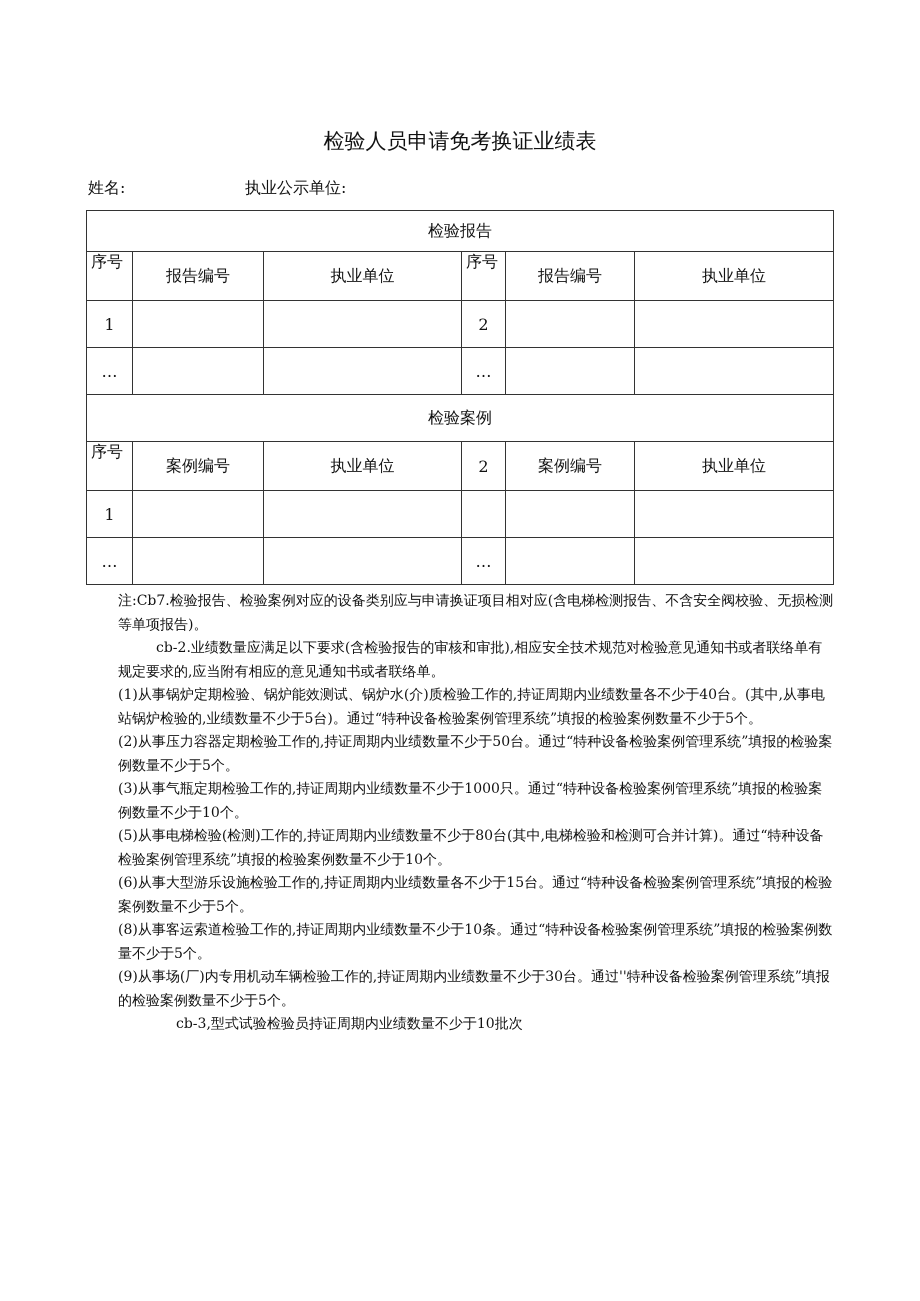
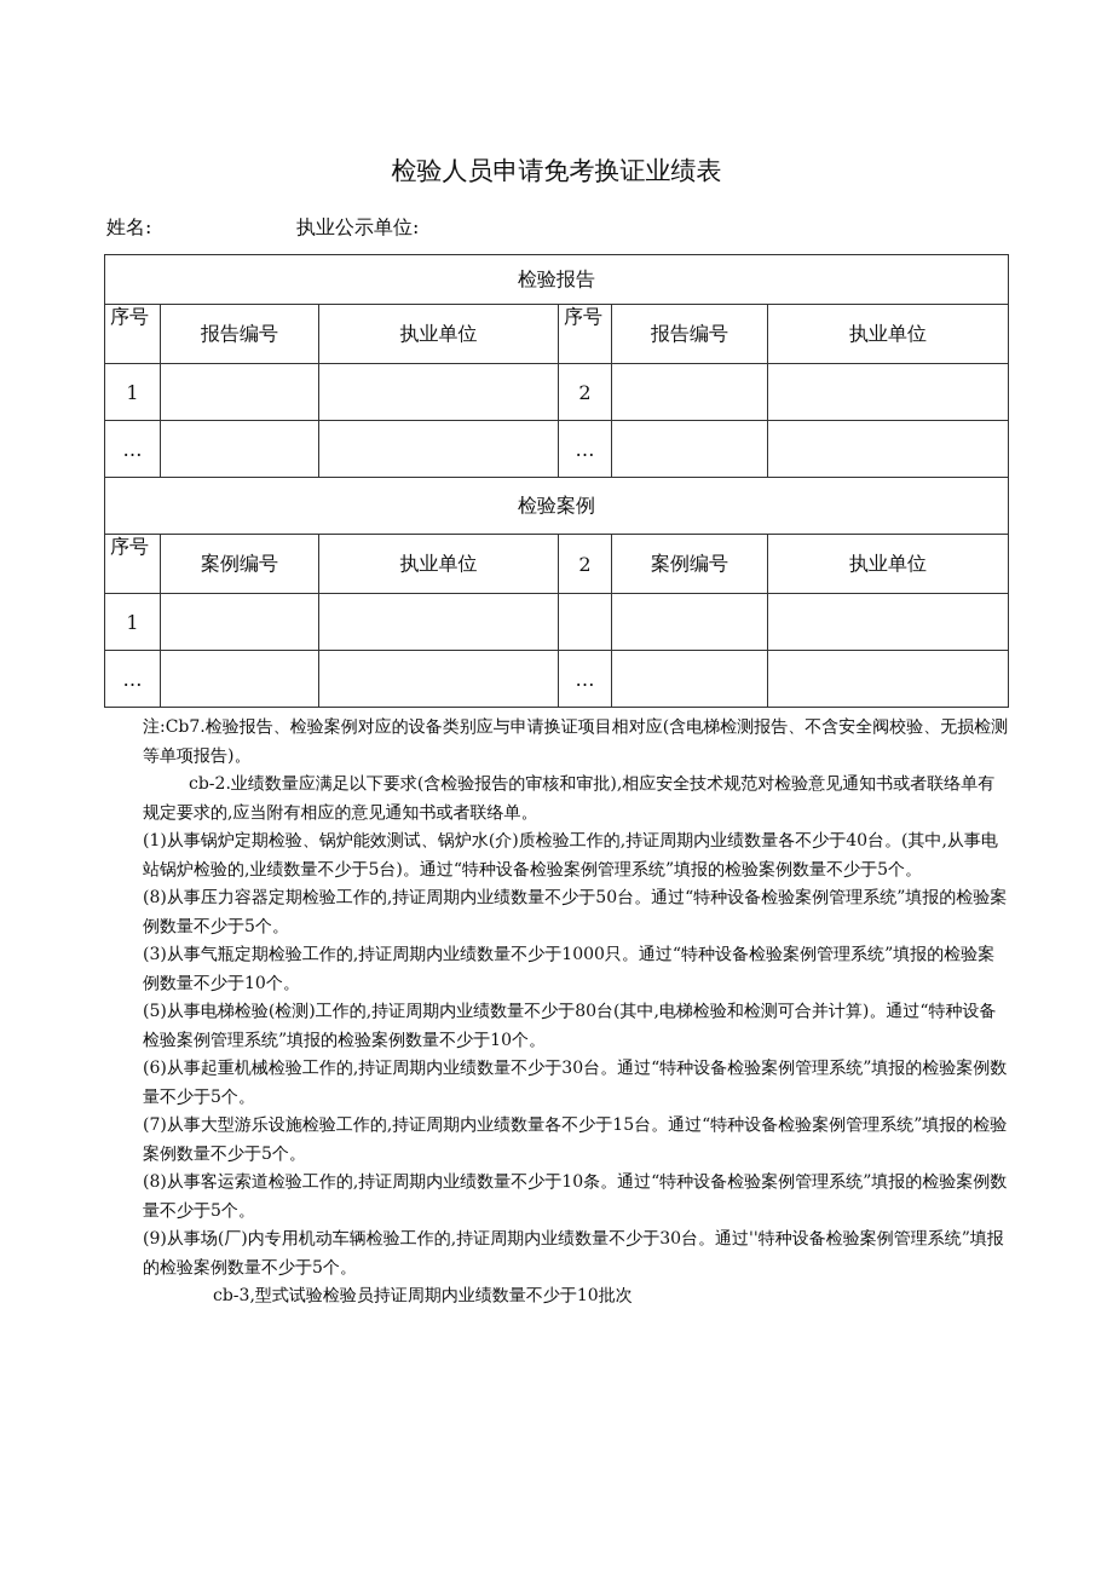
  检验人员申请免考换证业绩表
  姓名:
  执业公示单位:
  检验报告
  序号	报告编号	执业单位	序号	报告编号	执业单位
  1			2
  …			…
  检验案例
  序号	案例编号	执业单位	2	案例编号	执业单位
  1
  …			…
  注:Cb7.检验报告、检验案例对应的设备类别应与申请换证项目相对应(含电梯检测报告、不含安全阀校验、无损检测等单项报告)。
  cb-2.业绩数量应满足以下要求(含检验报告的审核和审批),相应安全技术规范对检验意见通知书或者联络单有规定要求的,应当附有相应的意见通知书或者联络单。
  (1)从事锅炉定期检验、锅炉能效测试、锅炉水(介)质检验工作的,持证周期内业绩数量各不少于40台。(其中,从事电站锅炉检验的,业绩数量不少于5台)。通过“特种设备检验案例管理系统”填报的检验案例数量不少于5个。
- (2)从事压力容器定期检验工作的,持证周期内业绩数量不少于50台。通过“特种设备检验案例管理系统”填报的检验案例数量不少于5个。
+ (8)从事压力容器定期检验工作的,持证周期内业绩数量不少于50台。通过“特种设备检验案例管理系统”填报的检验案例数量不少于5个。
  (3)从事气瓶定期检验工作的,持证周期内业绩数量不少于1000只。通过“特种设备检验案例管理系统”填报的检验案例数量不少于10个。
  (5)从事电梯检验(检测)工作的,持证周期内业绩数量不少于80台(其中,电梯检验和检测可合并计算)。通过“特种设备检验案例管理系统”填报的检验案例数量不少于10个。
+ (6)从事起重机械检验工作的,持证周期内业绩数量不少于30台。通过“特种设备检验案例管理系统”填报的检验案例数量不少于5个。
- (6)从事大型游乐设施检验工作的,持证周期内业绩数量各不少于15台。通过“特种设备检验案例管理系统”填报的检验案例数量不少于5个。
+ (7)从事大型游乐设施检验工作的,持证周期内业绩数量各不少于15台。通过“特种设备检验案例管理系统”填报的检验案例数量不少于5个。
  (8)从事客运索道检验工作的,持证周期内业绩数量不少于10条。通过“特种设备检验案例管理系统”填报的检验案例数量不少于5个。
  (9)从事场(厂)内专用机动车辆检验工作的,持证周期内业绩数量不少于30台。通过''特种设备检验案例管理系统”填报的检验案例数量不少于5个。
  cb-3,型式试验检验员持证周期内业绩数量不少于10批次
